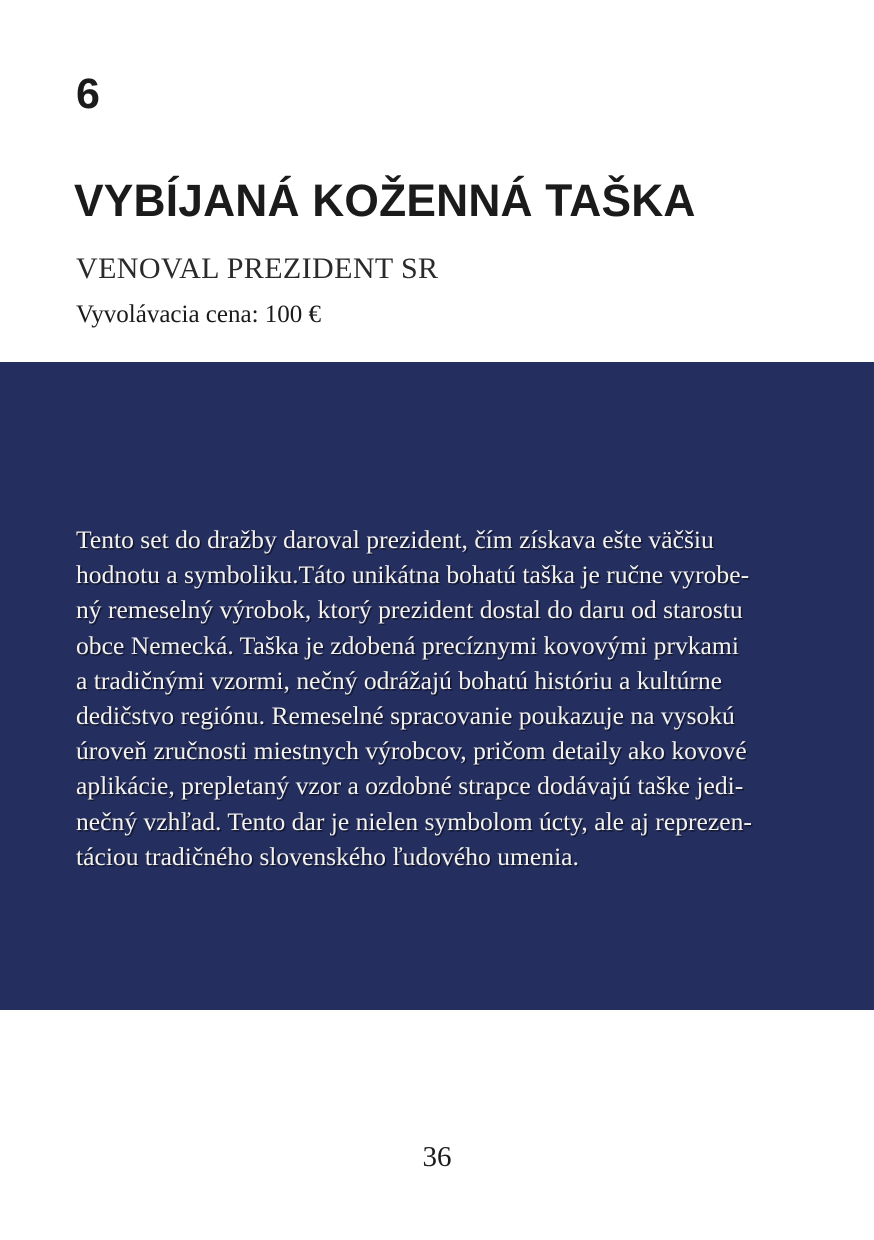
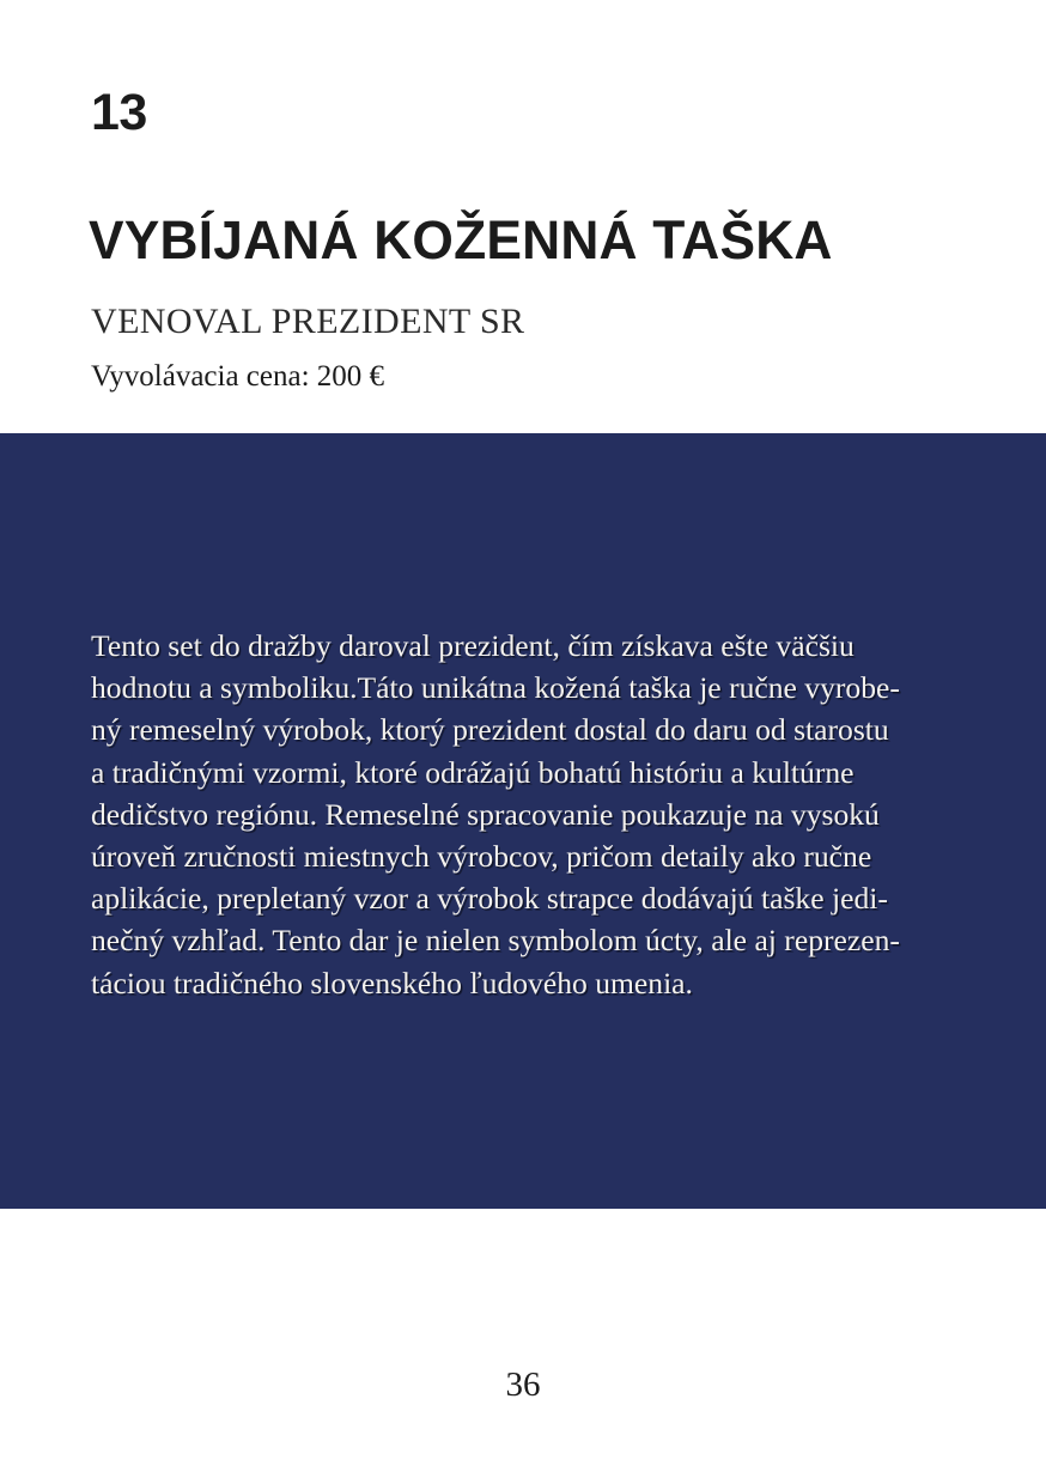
- 6
+ 13
  VYBÍJANÁ KOŽENNÁ TAŠKA
  VENOVAL PREZIDENT SR
- Vyvolávacia cena: 100 €
+ Vyvolávacia cena: 200 €
  Tento set do dražby daroval prezident, čím získava ešte väčšiu
- hodnotu a symboliku.Táto unikátna bohatú taška je ručne vyrobe-
+ hodnotu a symboliku.Táto unikátna kožená taška je ručne vyrobe-
  ný remeselný výrobok, ktorý prezident dostal do daru od starostu
- obce Nemecká. Taška je zdobená precíznymi kovovými prvkami
- a tradičnými vzormi, nečný odrážajú bohatú históriu a kultúrne
+ a tradičnými vzormi, ktoré odrážajú bohatú históriu a kultúrne
  dedičstvo regiónu. Remeselné spracovanie poukazuje na vysokú
- úroveň zručnosti miestnych výrobcov, pričom detaily ako kovové
+ úroveň zručnosti miestnych výrobcov, pričom detaily ako ručne
- aplikácie, prepletaný vzor a ozdobné strapce dodávajú taške jedi-
+ aplikácie, prepletaný vzor a výrobok strapce dodávajú taške jedi-
  nečný vzhľad. Tento dar je nielen symbolom úcty, ale aj reprezen-
  táciou tradičného slovenského ľudového umenia.
  36
